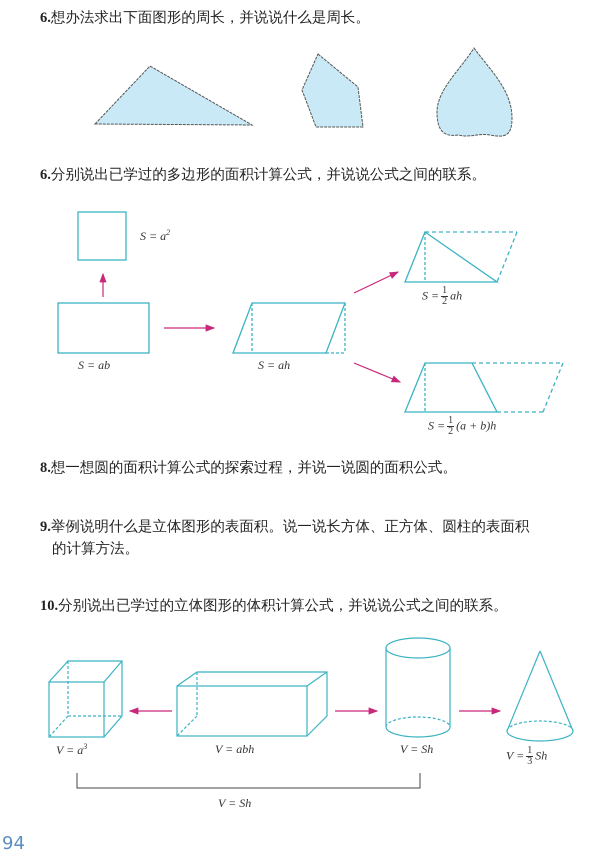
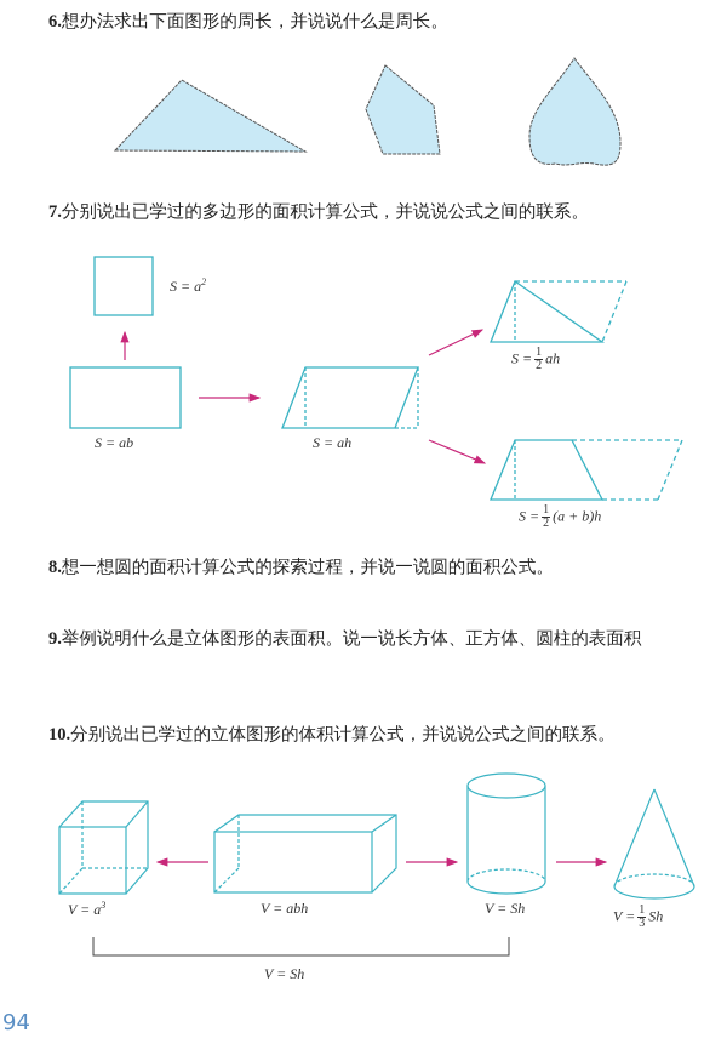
  6.想办法求出下面图形的周长，并说说什么是周长。
- 6.分别说出已学过的多边形的面积计算公式，并说说公式之间的联系。
+ 7.分别说出已学过的多边形的面积计算公式，并说说公式之间的联系。
  S = a2
  S = ab
  S = ah
  S =
  1
  2
  ah
  S =
  1
  2
  (a + b)h
  8.想一想圆的面积计算公式的探索过程，并说一说圆的面积公式。
  9.举例说明什么是立体图形的表面积。说一说长方体、正方体、圆柱的表面积
- 的计算方法。
  10.分别说出已学过的立体图形的体积计算公式，并说说公式之间的联系。
  V = a3
  V = abh
  V = Sh
  V =
  1
  3
  Sh
  V = Sh
  94
